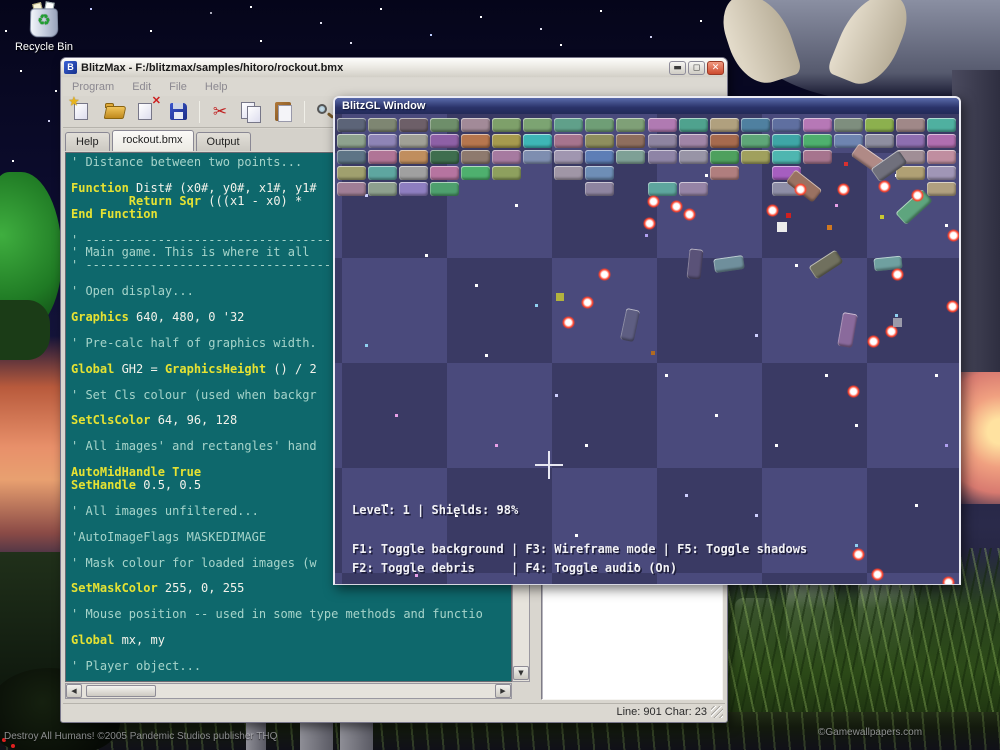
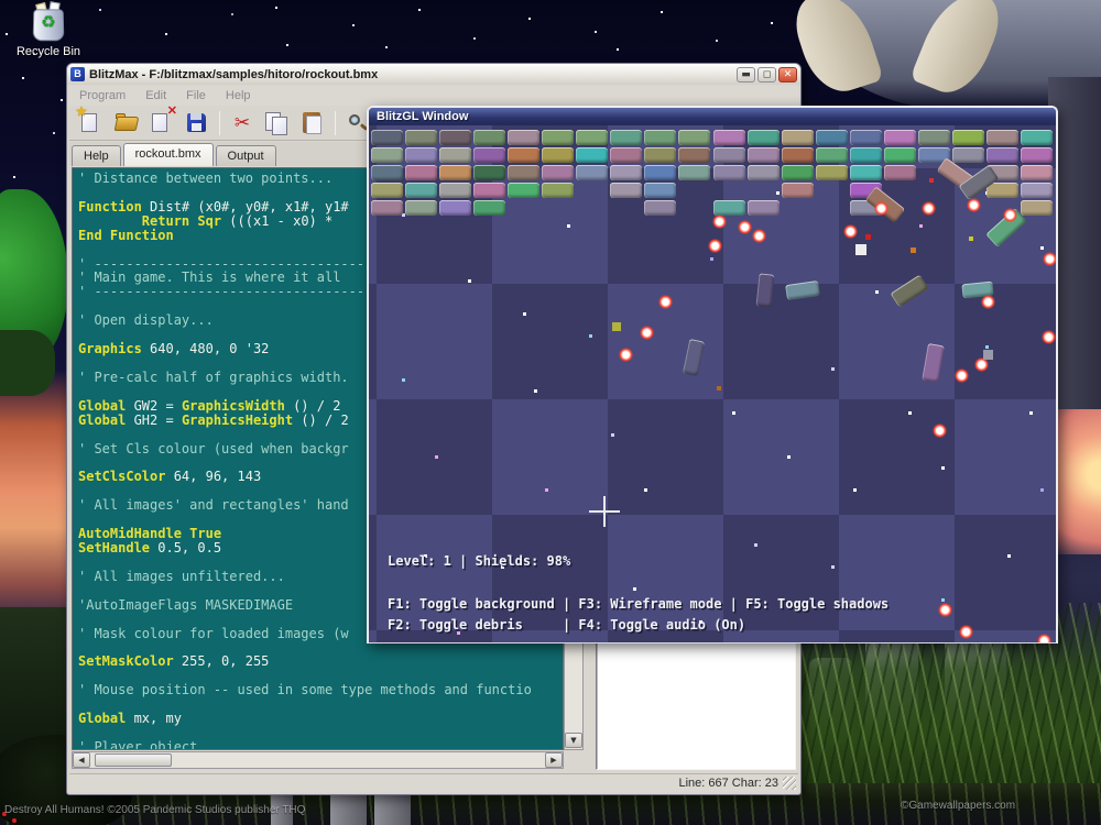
  Destroy All Humans! ©2005 Pandemic Studios publisher THQ
  ©Gamewallpapers.com
  ♻
  Recycle Bin
  B
  BlitzMax - F:/blitzmax/samples/hitoro/rockout.bmx
  ▬
  ◻
  ✕
  Program
  Edit
  File
  Help
  ★
  ✕
  ✂
  Help
  rockout.bmx
  Output
  ' Distance between two points...
  Function Dist# (x0#, y0#, x1#, y1#
  Return Sqr (((x1 - x0) *
  End Function
  ' ----------------------------------
  ' Main game. This is where it all
  ' ----------------------------------
  ' Open display...
  Graphics 640, 480, 0 '32
  ' Pre-calc half of graphics width.
+ Global GW2 = GraphicsWidth () / 2
  Global GH2 = GraphicsHeight () / 2
  ' Set Cls colour (used when backgr
- SetClsColor 64, 96, 128
+ SetClsColor 64, 96, 143
  ' All images' and rectangles' hand
  AutoMidHandle True
  SetHandle 0.5, 0.5
  ' All images unfiltered...
  'AutoImageFlags MASKEDIMAGE
  ' Mask colour for loaded images (w
  SetMaskColor 255, 0, 255
  ' Mouse position -- used in some type methods and functio
  Global mx, my
  ' Player object...
  ▼
  ◀
  ▶
- Line: 901 Char: 23
+ Line: 667 Char: 23
  BlitzGL Window
  Level: 1 | Shields: 98%
  F1: Toggle background | F3: Wireframe mode | F5: Toggle shadows
  F2: Toggle debris | F4: Toggle audio (On)
